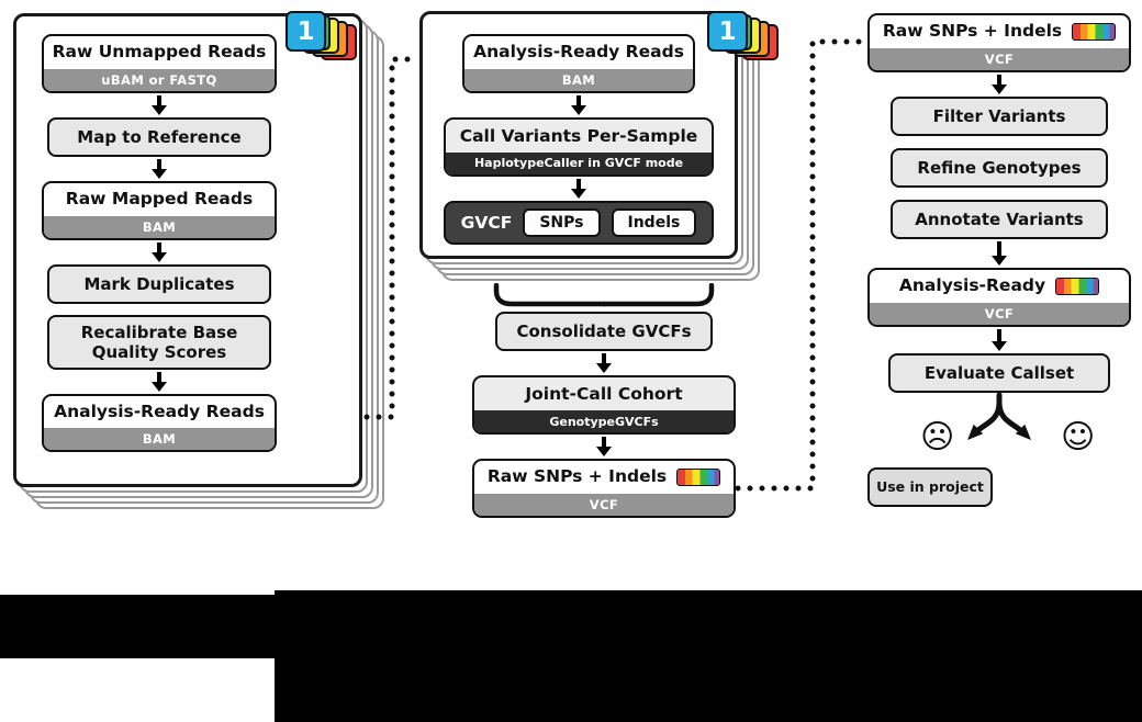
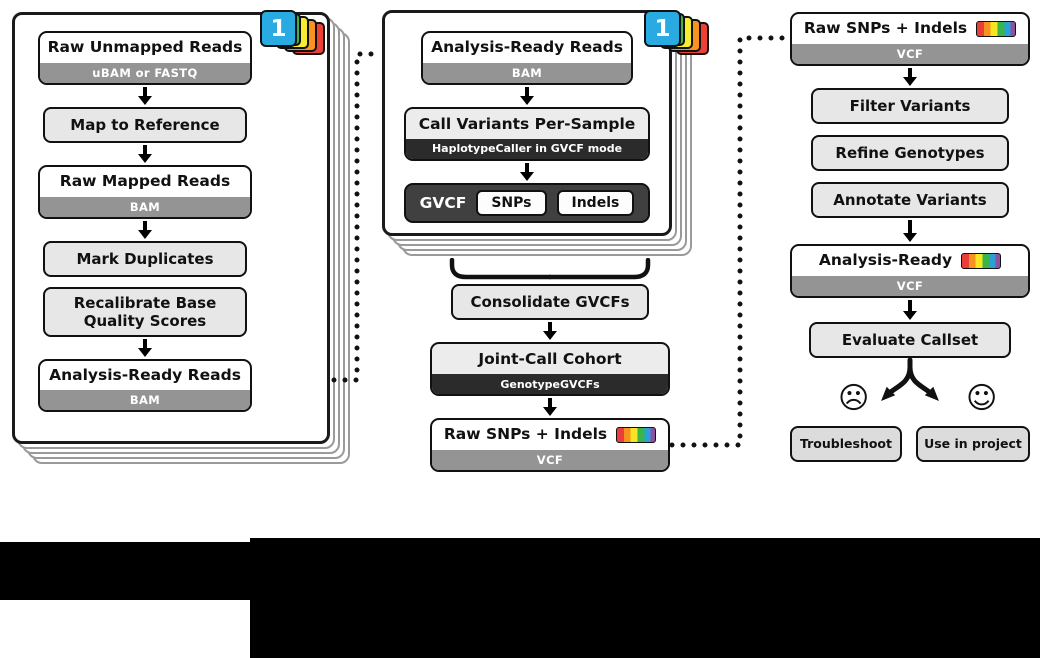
  Raw Unmapped Reads
  uBAM or FASTQ
  Map to Reference
  Raw Mapped Reads
  BAM
  Mark Duplicates
  Recalibrate Base Quality Scores
  Analysis-Ready Reads
  BAM
  1
  Analysis-Ready Reads
  BAM
  Call Variants Per-Sample
  HaplotypeCaller in GVCF mode
  GVCF
  SNPs
  Indels
  1
  Consolidate GVCFs
  Joint-Call Cohort
  GenotypeGVCFs
  Raw SNPs + Indels
  VCF
  Raw SNPs + Indels
  VCF
  Filter Variants
  Refine Genotypes
  Annotate Variants
  Analysis-Ready
  VCF
  Evaluate Callset
  ☹
  ☺
+ Troubleshoot
  Use in project
